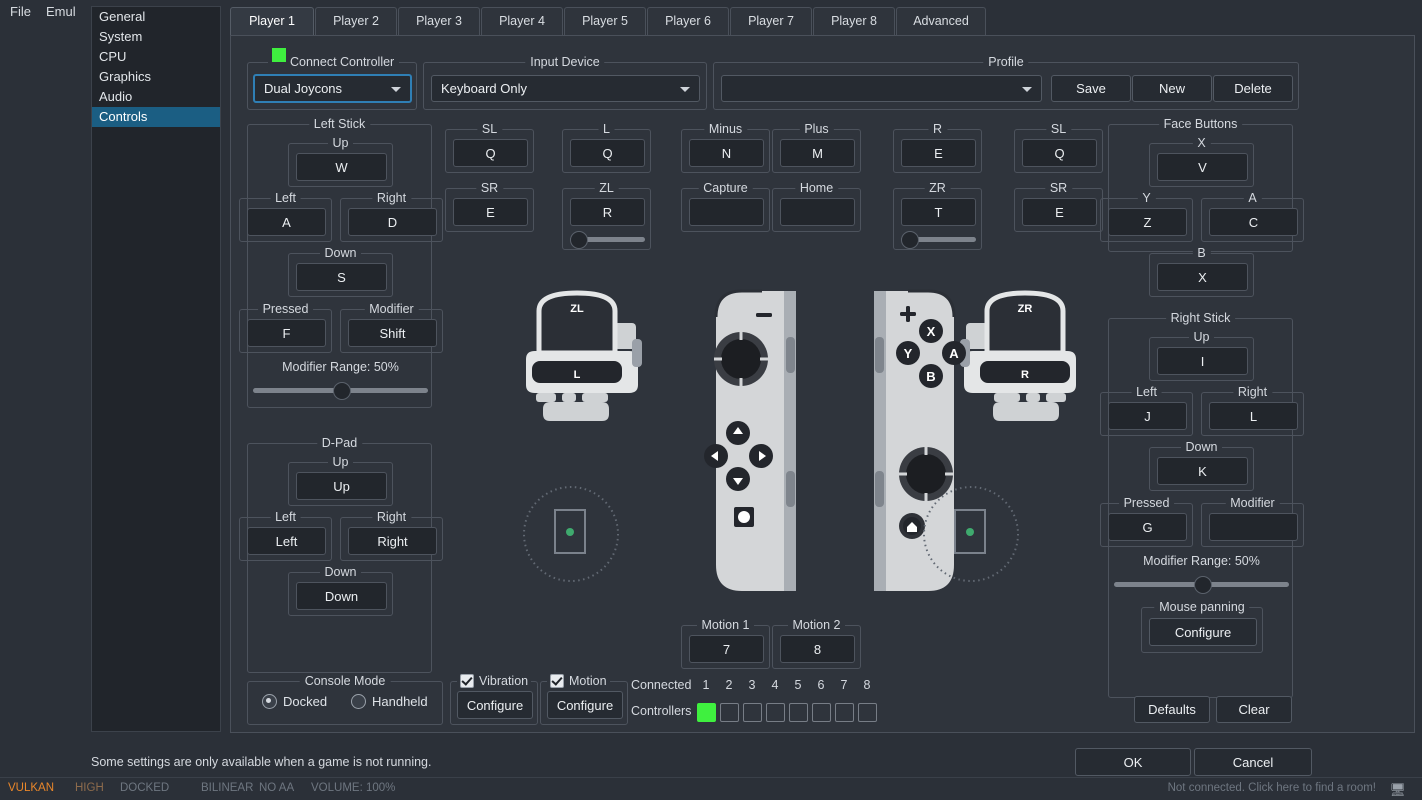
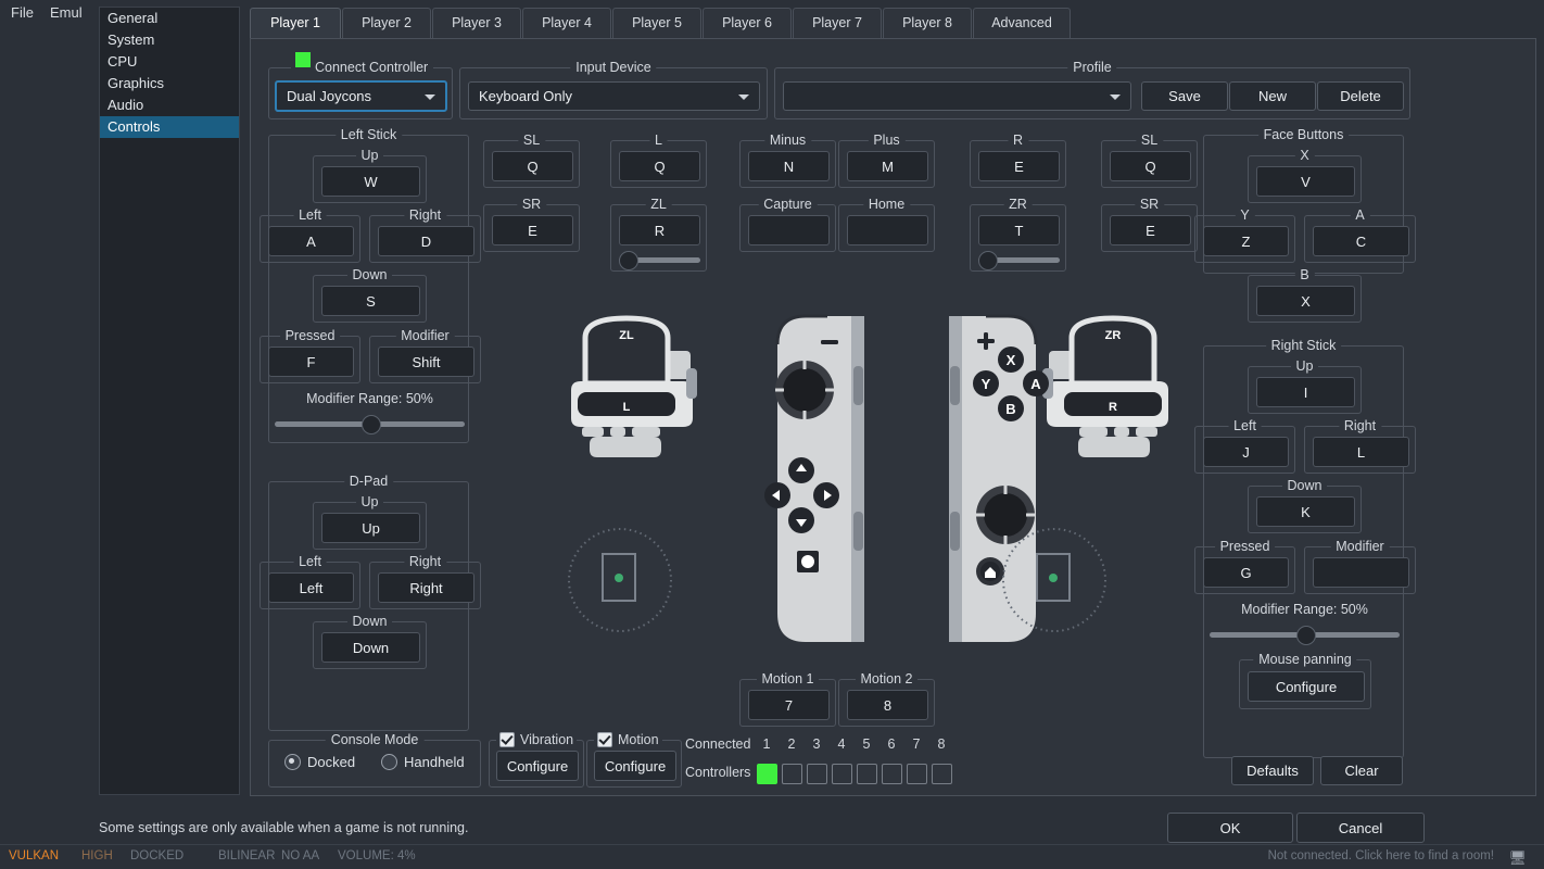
  File
  Emul
  General
  System
  CPU
  Graphics
  Audio
  Controls
  Player 1
  Player 2
  Player 3
  Player 4
  Player 5
  Player 6
  Player 7
  Player 8
  Advanced
  Connect Controller
  Dual Joycons
  Input Device
  Keyboard Only
  Profile
  Save
  New
  Delete
  Left Stick
  Up
  W
  Left
  A
  Right
  D
  Down
  S
  Pressed
  F
  Modifier
  Shift
  Modifier Range: 50%
  D-Pad
  Up
  Up
  Left
  Left
  Right
  Right
  Down
  Down
  SL
  Q
  SR
  E
  L
  Q
  ZL
  R
  Minus
  N
  Plus
  M
  Capture
  Home
  R
  E
  ZR
  T
  SL
  Q
  SR
  E
  Face Buttons
  X
  V
  Y
  Z
  A
  C
  B
  X
  Right Stick
  Up
  I
  Left
  J
  Right
  L
  Down
  K
  Pressed
  G
  Modifier
  Modifier Range: 50%
  Mouse panning
  Configure
  ZL
  L
  ZR
  R
  X
  Y
  A
  B
  Motion 1
  7
  Motion 2
  8
  Console Mode
  Docked
  Handheld
  Vibration
  Configure
  Motion
  Configure
  Connected
  Controllers
  1
  2
  3
  4
  5
  6
  7
  8
  Defaults
  Clear
  Some settings are only available when a game is not running.
  OK
  Cancel
  VULKAN
  HIGH
  DOCKED
  BILINEAR
  NO AA
- VOLUME: 100%
+ VOLUME: 4%
  Not connected. Click here to find a room!
  🖥
